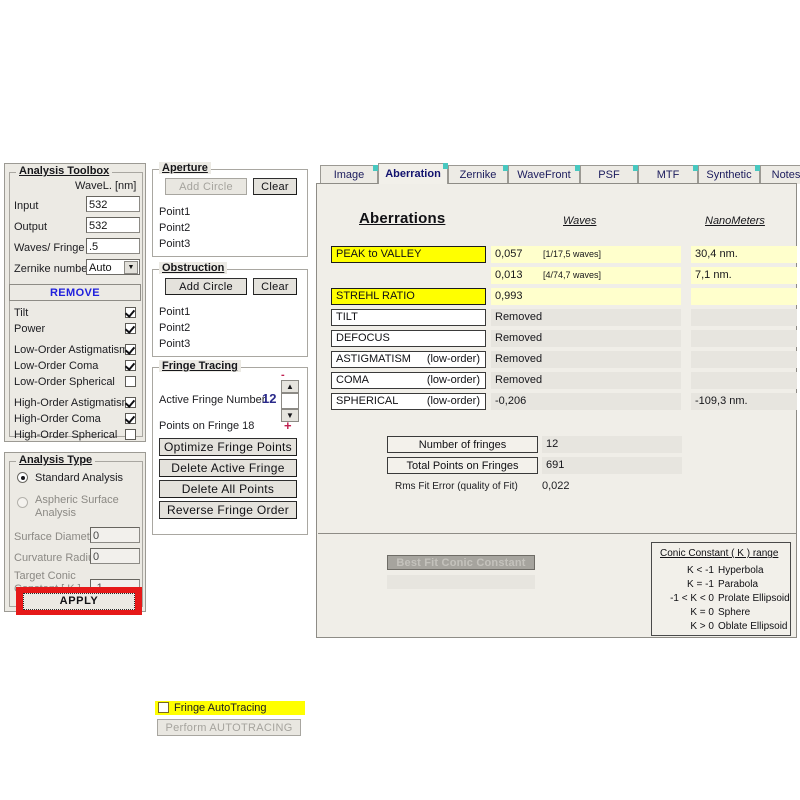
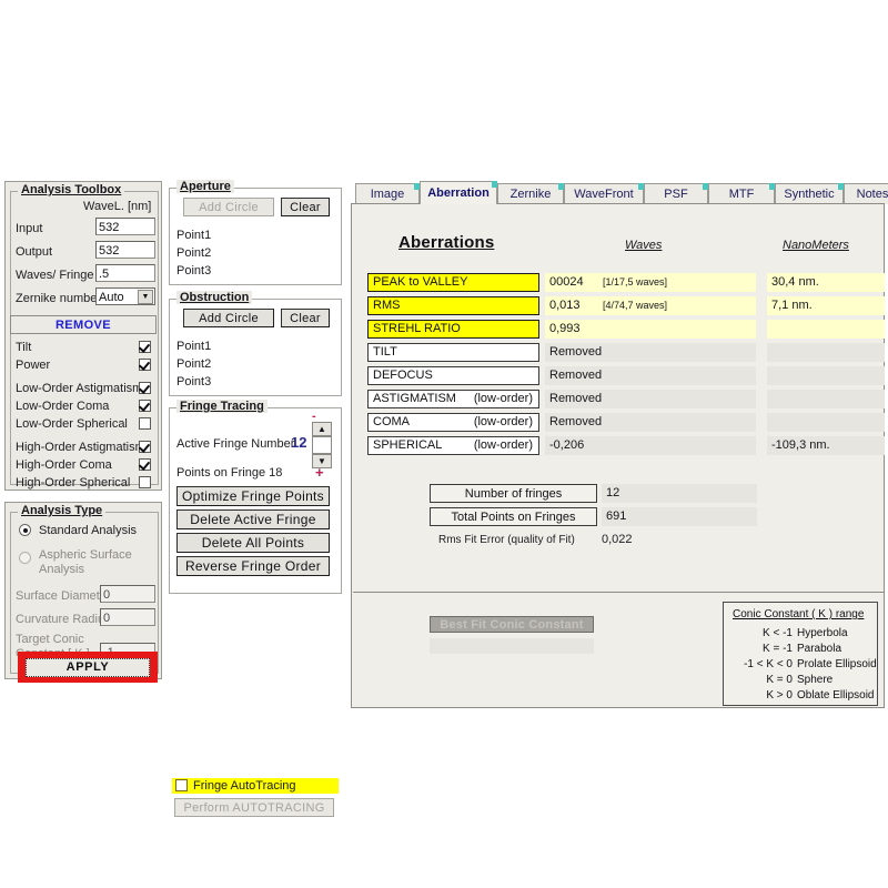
  Analysis Toolbox
  WaveL. [nm]
  Input
  532
  Output
  532
  Waves/ Fringe
  .5
  Zernike numbe
  Auto
  REMOVE
  Tilt
  Power
  Low-Order Astigmatism
  Low-Order Coma
  Low-Order Spherical
  High-Order Astigmatis
  High-Order Coma
  High-Order Spherical
  Analysis Type
  Standard Analysis
  Aspheric Surface
  Analysis
  Surface Diamet
  0
  Curvature Radi
  0
  Target Conic
  Aperture
  Add Circle
  Clear
  Point1
  Point2
  Point3
  Obstruction
  Add Circle
  Clear
  Point1
  Point2
  Point3
  Fringe Tracing
  -
  Active Fringe Number
  12
  ▲
  ▼
  Points on Fringe 18
  +
  Optimize Fringe Points
  Delete Active Fringe
  Delete All Points
  Reverse Fringe Order
  Fringe AutoTracing
  Perform AUTOTRACING
  APPLY
  Image
  Aberration
  Zernike
  WaveFront
  PSF
  MTF
  Synthetic
  Notes
  Aberrations
  Waves
  NanoMeters
  PEAK to VALLEY
- 0,057
+ 00024
  [1/17,5 waves]
  30,4 nm.
+ RMS
  0,013
  [4/74,7 waves]
  7,1 nm.
  STREHL RATIO
  0,993
  TILT
  Removed
  DEFOCUS
  Removed
  ASTIGMATISM
  (low-order)
  Removed
  COMA
  (low-order)
  Removed
  SPHERICAL
  (low-order)
  -0,206
  -109,3 nm.
  Number of fringes
  12
  Total Points on Fringes
  691
  Rms Fit Error (quality of Fit)
  0,022
  Best Fit Conic Constant
  Conic Constant ( K ) range
  K < -1
  Hyperbola
  K = -1
  Parabola
  -1 < K < 0
  Prolate Ellipsoid
  K = 0
  Sphere
  K > 0
  Oblate Ellipsoid
